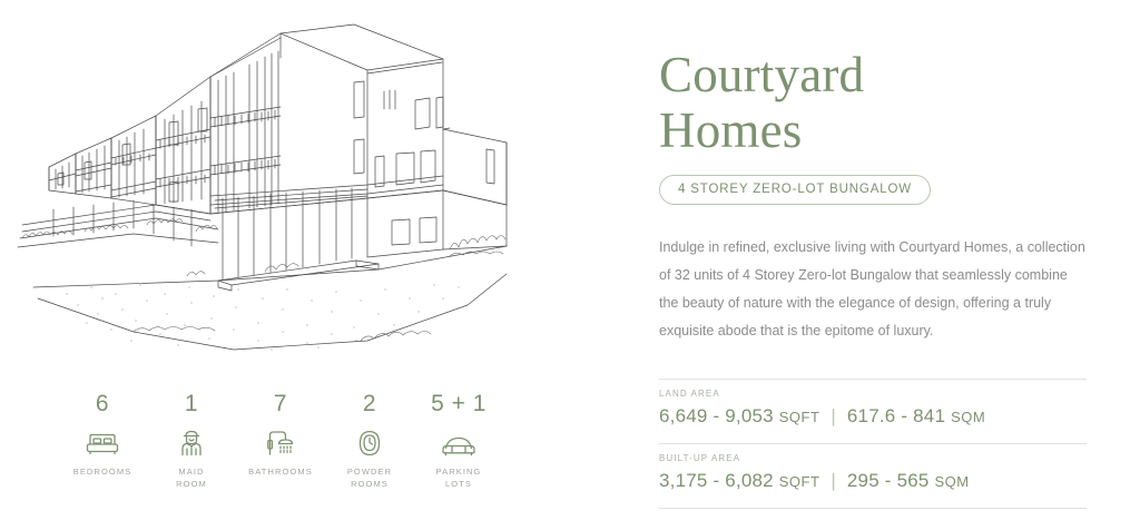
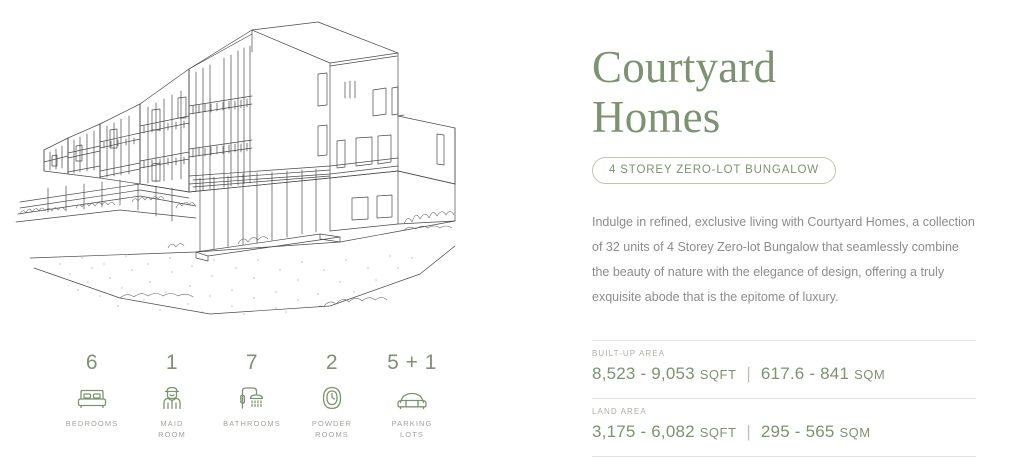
  6
  BEDROOMS
  1
  MAID
  ROOM
  7
  BATHROOMS
  2
  POWDER
  ROOMS
  5 + 1
  PARKING
  LOTS
  Courtyard
  Homes
  4 STOREY ZERO-LOT BUNGALOW
  Indulge in refined, exclusive living with Courtyard Homes, a collection of 32 units of 4 Storey Zero-lot Bungalow that seamlessly combine the beauty of nature with the elegance of design, offering a truly exquisite abode that is the epitome of luxury.
- LAND AREA
+ BUILT-UP AREA
- 6,649 - 9,053 SQFT | 617.6 - 841 SQM
+ 8,523 - 9,053 SQFT | 617.6 - 841 SQM
- BUILT-UP AREA
+ LAND AREA
  3,175 - 6,082 SQFT | 295 - 565 SQM
